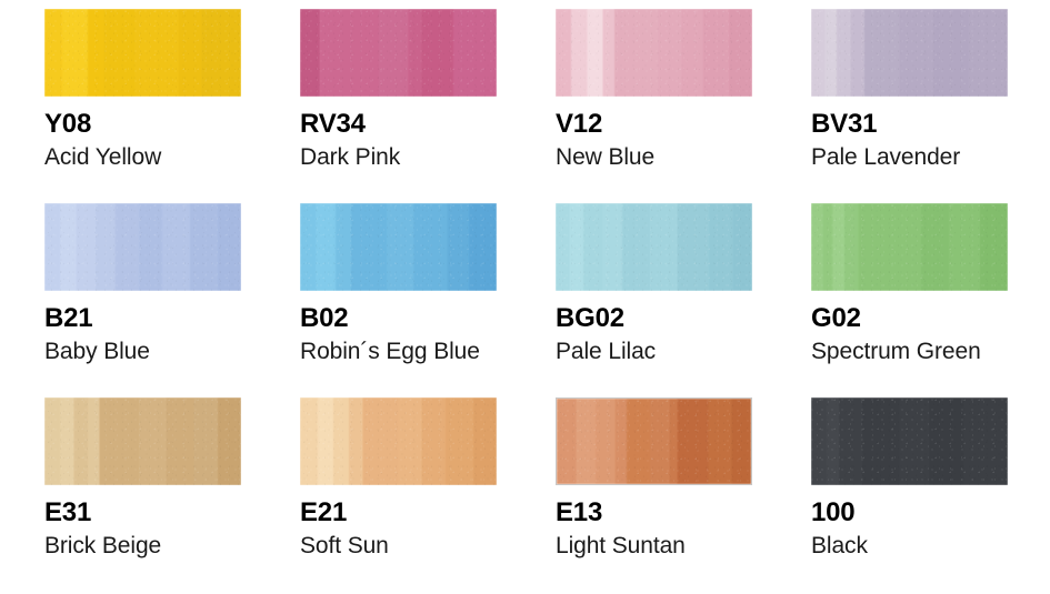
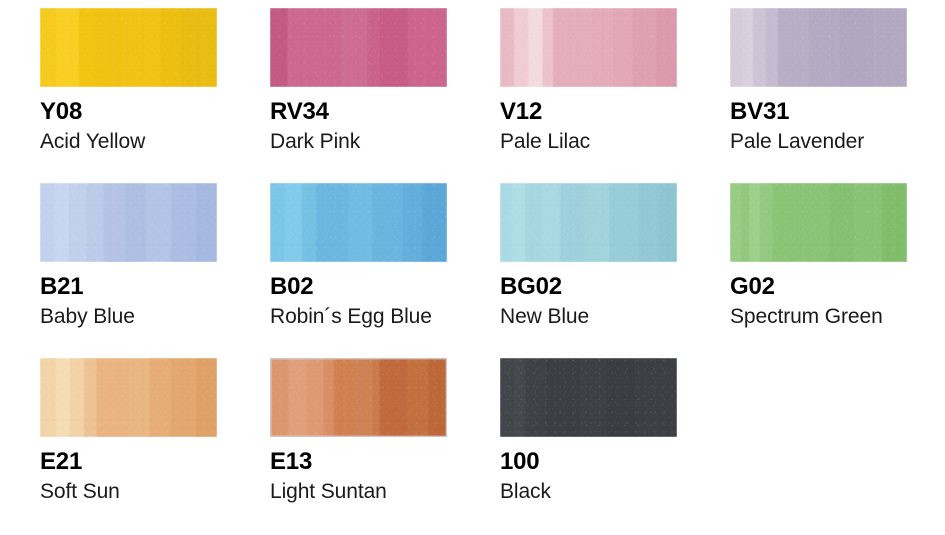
  Y08
  Acid Yellow
  RV34
  Dark Pink
  V12
- New Blue
+ Pale Lilac
  BV31
  Pale Lavender
  B21
  Baby Blue
  B02
  Robin´s Egg Blue
  BG02
- Pale Lilac
+ New Blue
  G02
  Spectrum Green
- E31
- Brick Beige
  E21
  Soft Sun
  E13
  Light Suntan
  100
  Black
